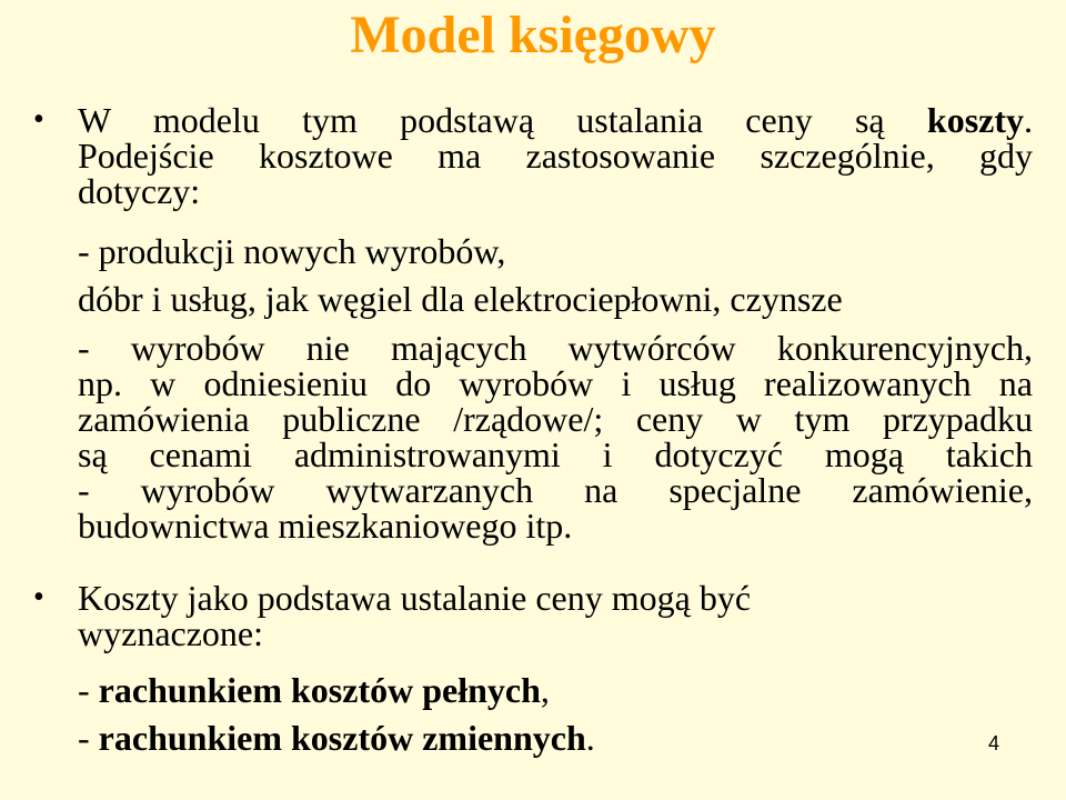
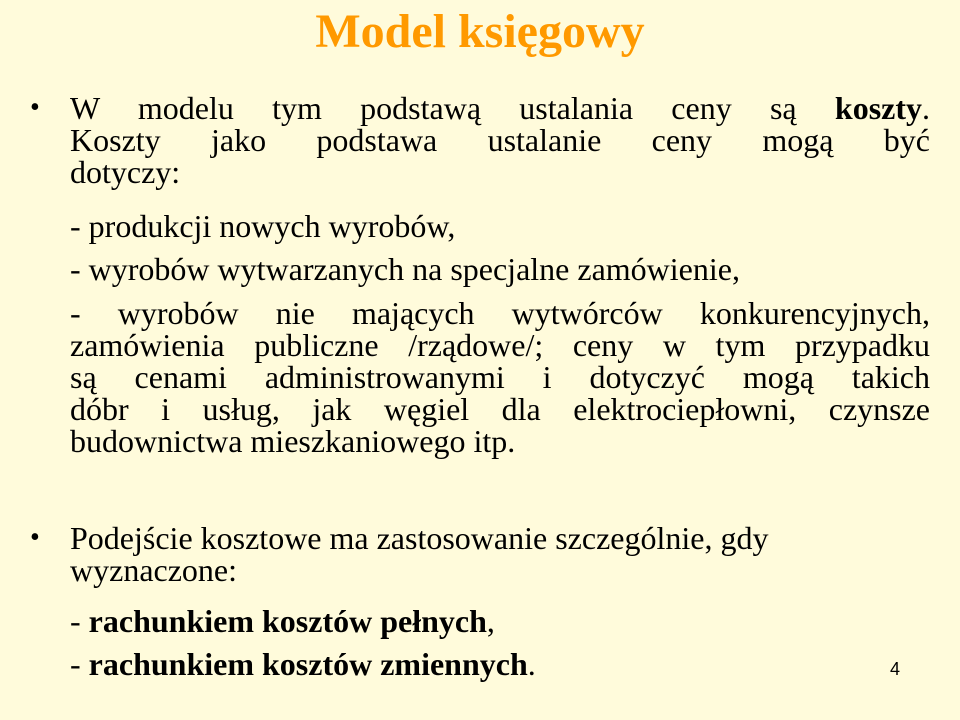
  Model księgowy
  •
  W modelu tym podstawą ustalania ceny są koszty.
- Podejście kosztowe ma zastosowanie szczególnie, gdy
+ Koszty jako podstawa ustalanie ceny mogą być
  dotyczy:
  - produkcji nowych wyrobów,
- dóbr i usług, jak węgiel dla elektrociepłowni, czynsze
+ - wyrobów wytwarzanych na specjalne zamówienie,
  - wyrobów nie mających wytwórców konkurencyjnych,
- np. w odniesieniu do wyrobów i usług realizowanych na
  zamówienia publiczne /rządowe/; ceny w tym przypadku
  są cenami administrowanymi i dotyczyć mogą takich
- - wyrobów wytwarzanych na specjalne zamówienie,
+ dóbr i usług, jak węgiel dla elektrociepłowni, czynsze
  budownictwa mieszkaniowego itp.
  •
- Koszty jako podstawa ustalanie ceny mogą być
+ Podejście kosztowe ma zastosowanie szczególnie, gdy
  wyznaczone:
  - rachunkiem kosztów pełnych,
  - rachunkiem kosztów zmiennych.
  4
